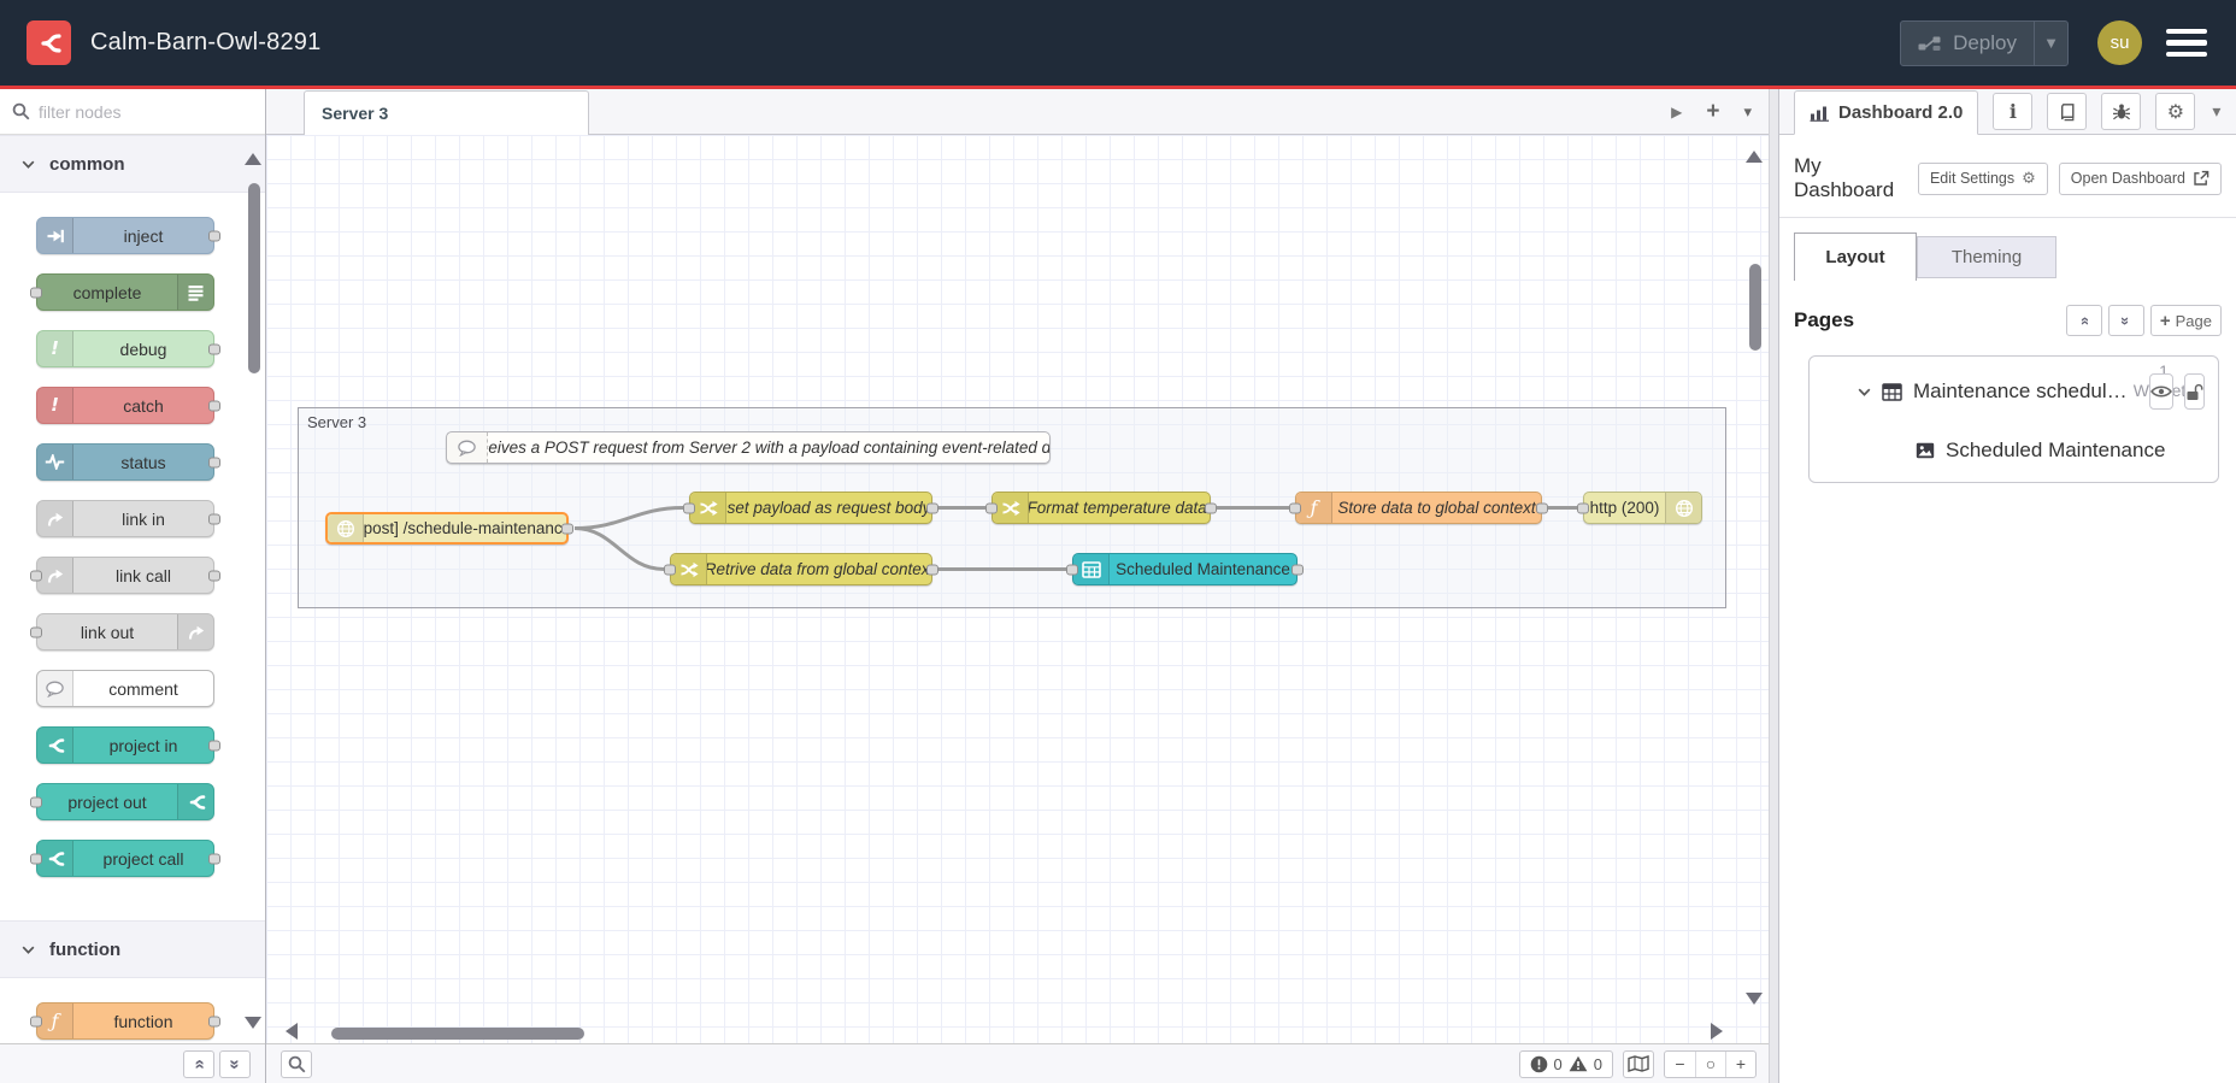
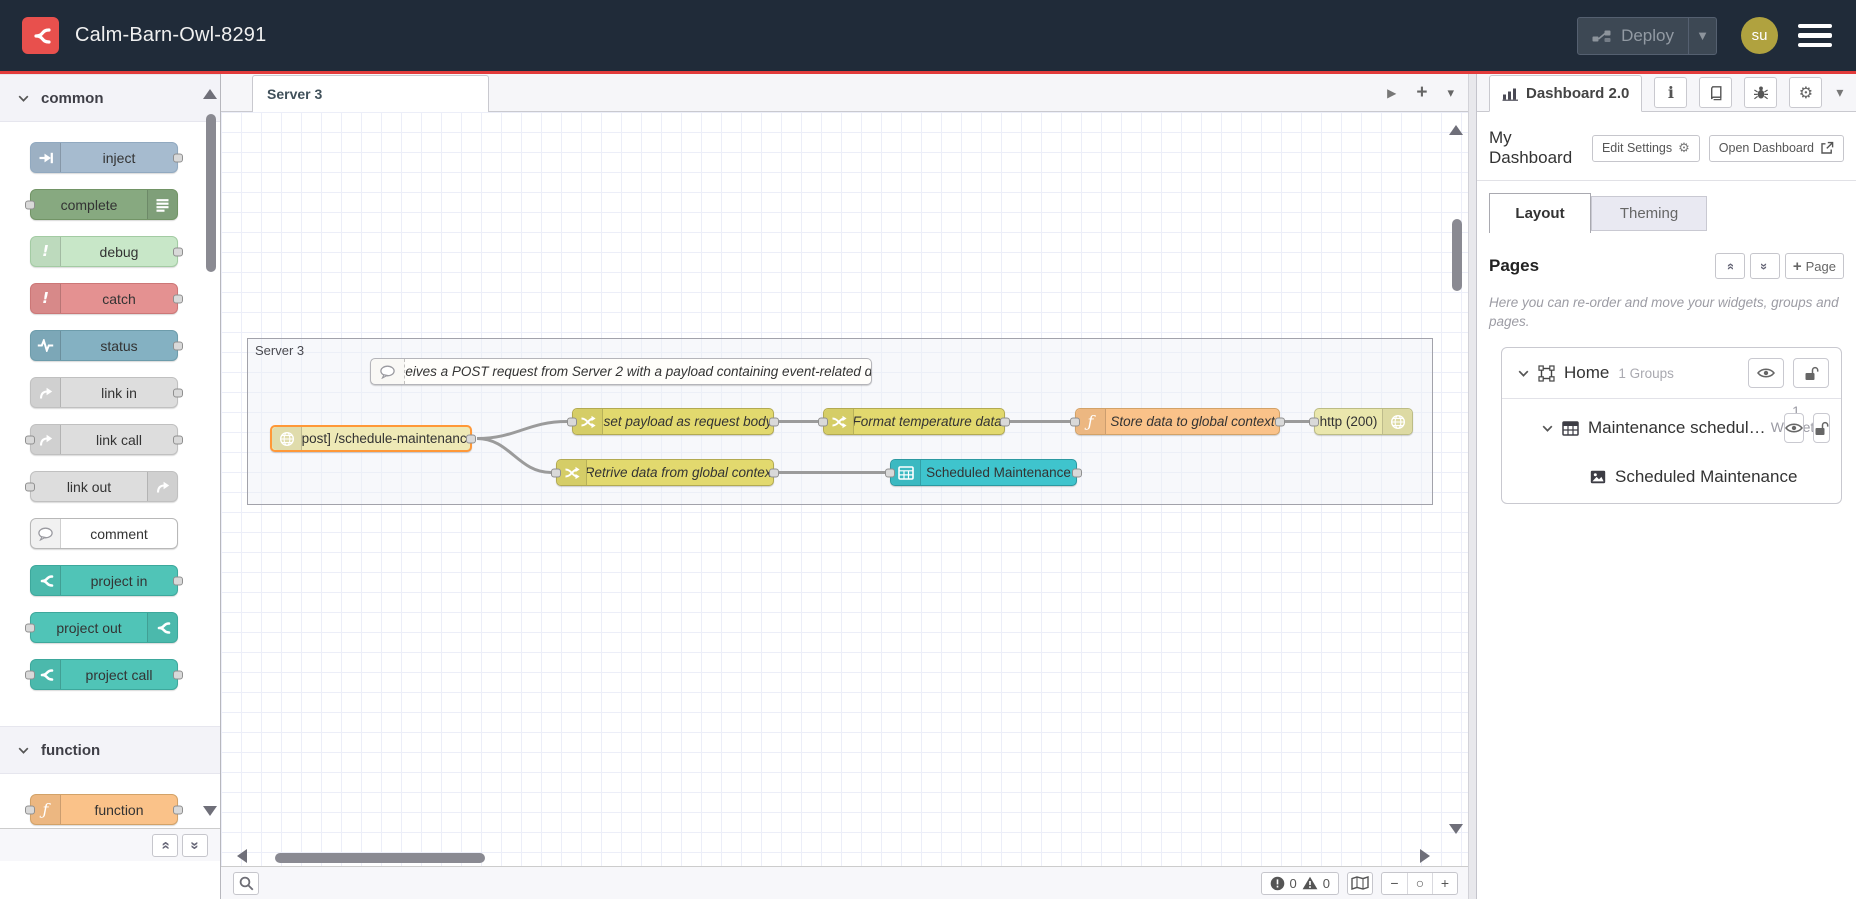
  Calm-Barn-Owl-8291
  Deploy
  ▼
  su
- filter nodes
  common
  inject
  complete
  !
  debug
  !
  catch
  status
  link in
  link call
  link out
  comment
  project in
  project out
  project call
  function
  ƒ
  function
  Server 3
  ▶
  +
  ▾
  Server 3
  eives a POST request from Server 2 with a payload containing event-related d
  post] /schedule-maintenanc
  set payload as request bod
  Format temperature data
  ƒ
  Store data to global context
  http (200)
  Retrive data from global conte
  Scheduled Maintenance
  0
  0
  −
  ○
  +
  Dashboard 2.0
  i
  ⚙
  ▾
  My Dashboard
  Edit Settings
  ⚙
  Open Dashboard
  Layout
  Theming
  Pages
  +
  Page
+ Here you can re-order and move your widgets, groups and pages.
+ Home
+ 1 Groups
  Maintenance schedul…
  1
  Scheduled Maintenance
